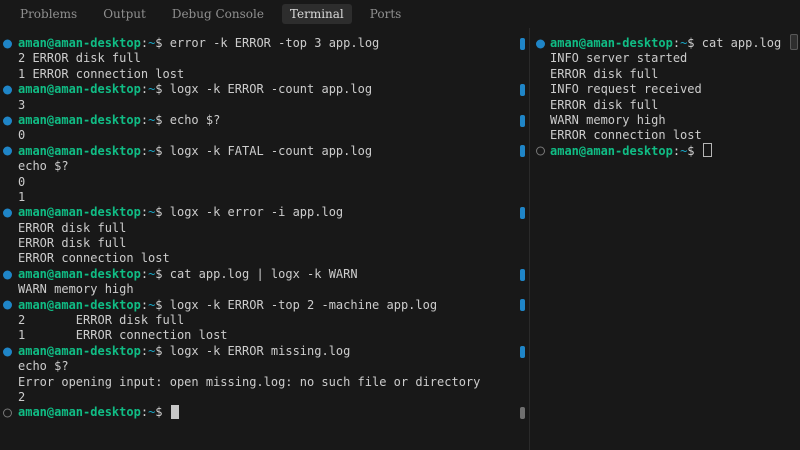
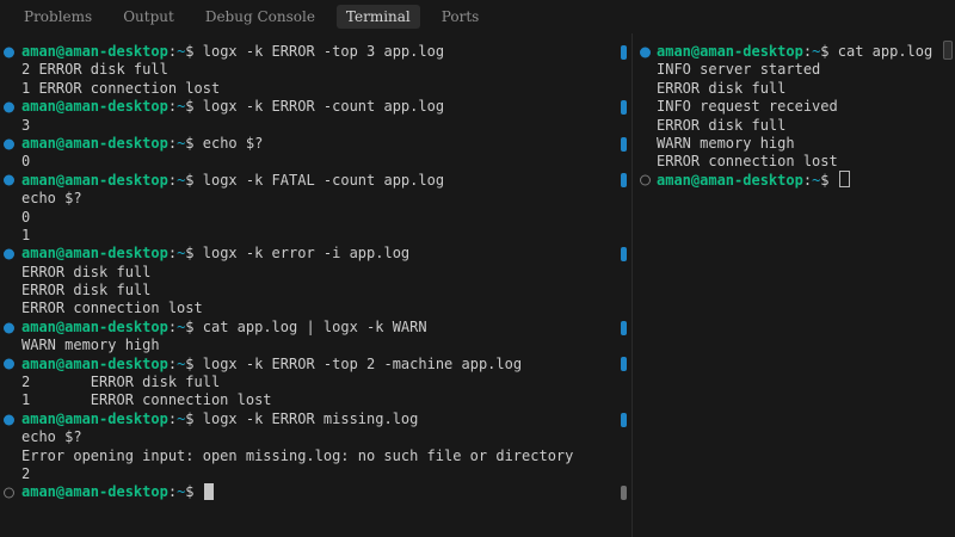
  Problems
  Output
  Debug Console
  Terminal
  Ports
- aman@aman-desktop:~$ error -k ERROR -top 3 app.log
+ aman@aman-desktop:~$ logx -k ERROR -top 3 app.log
  2 ERROR disk full
  1 ERROR connection lost
  aman@aman-desktop:~$ logx -k ERROR -count app.log
  3
  aman@aman-desktop:~$ echo $?
  0
  aman@aman-desktop:~$ logx -k FATAL -count app.log
  echo $?
  0
  1
  aman@aman-desktop:~$ logx -k error -i app.log
  ERROR disk full
  ERROR disk full
  ERROR connection lost
  aman@aman-desktop:~$ cat app.log | logx -k WARN
  WARN memory high
  aman@aman-desktop:~$ logx -k ERROR -top 2 -machine app.log
  2 ERROR disk full
  1 ERROR connection lost
  aman@aman-desktop:~$ logx -k ERROR missing.log
  echo $?
  Error opening input: open missing.log: no such file or directory
  2
  aman@aman-desktop:~$
  aman@aman-desktop:~$ cat app.log
  INFO server started
  ERROR disk full
  INFO request received
  ERROR disk full
  WARN memory high
  ERROR connection lost
  aman@aman-desktop:~$
